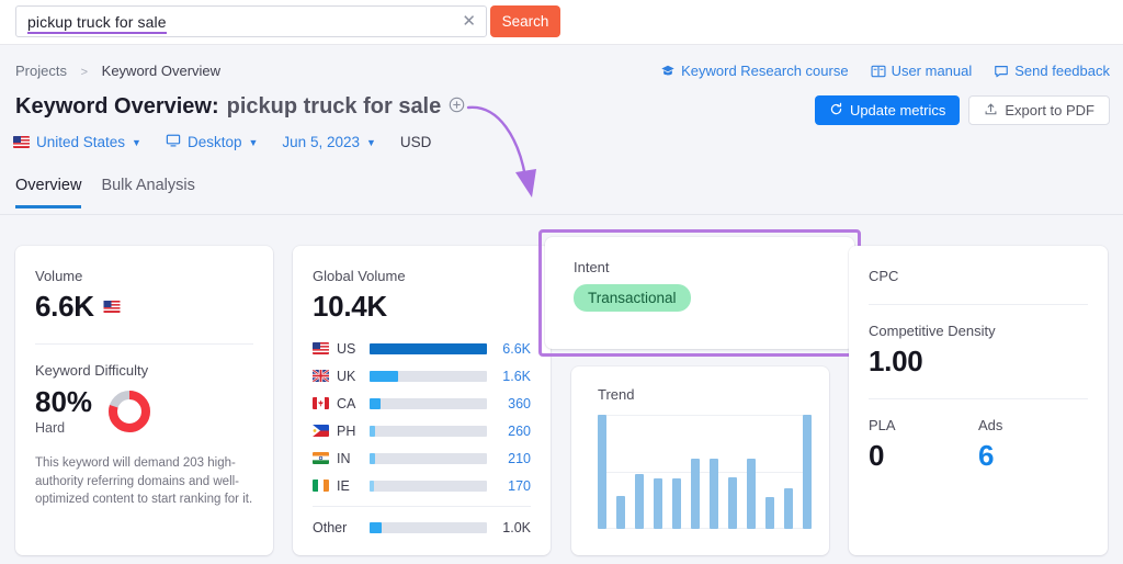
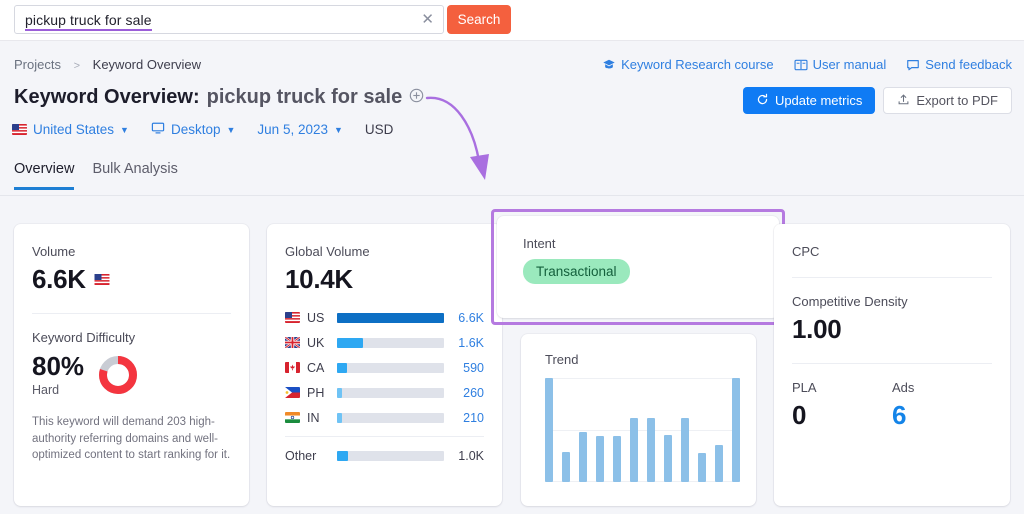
  pickup truck for sale
  ✕
  Search
  Projects > Keyword Overview
  Keyword Research course
  User manual
  Send feedback
  Keyword Overview:
  pickup truck for sale
  Update metrics
  Export to PDF
  United States
  ▼
  Desktop
  ▼
  Jun 5, 2023
  ▼
  USD
  Overview
  Bulk Analysis
  Volume
  6.6K
  Keyword Difficulty
  80%
  Hard
  This keyword will demand 203 high-authority referring domains and well-optimized content to start ranking for it.
  Global Volume
  10.4K
  US
  6.6K
  UK
  1.6K
  CA
- 360
+ 590
  PH
  260
  IN
  210
- IE
- 170
  Other
  1.0K
  Intent
  Transactional
  Trend
  CPC
  Competitive Density
  1.00
  PLA
  0
  Ads
  6
